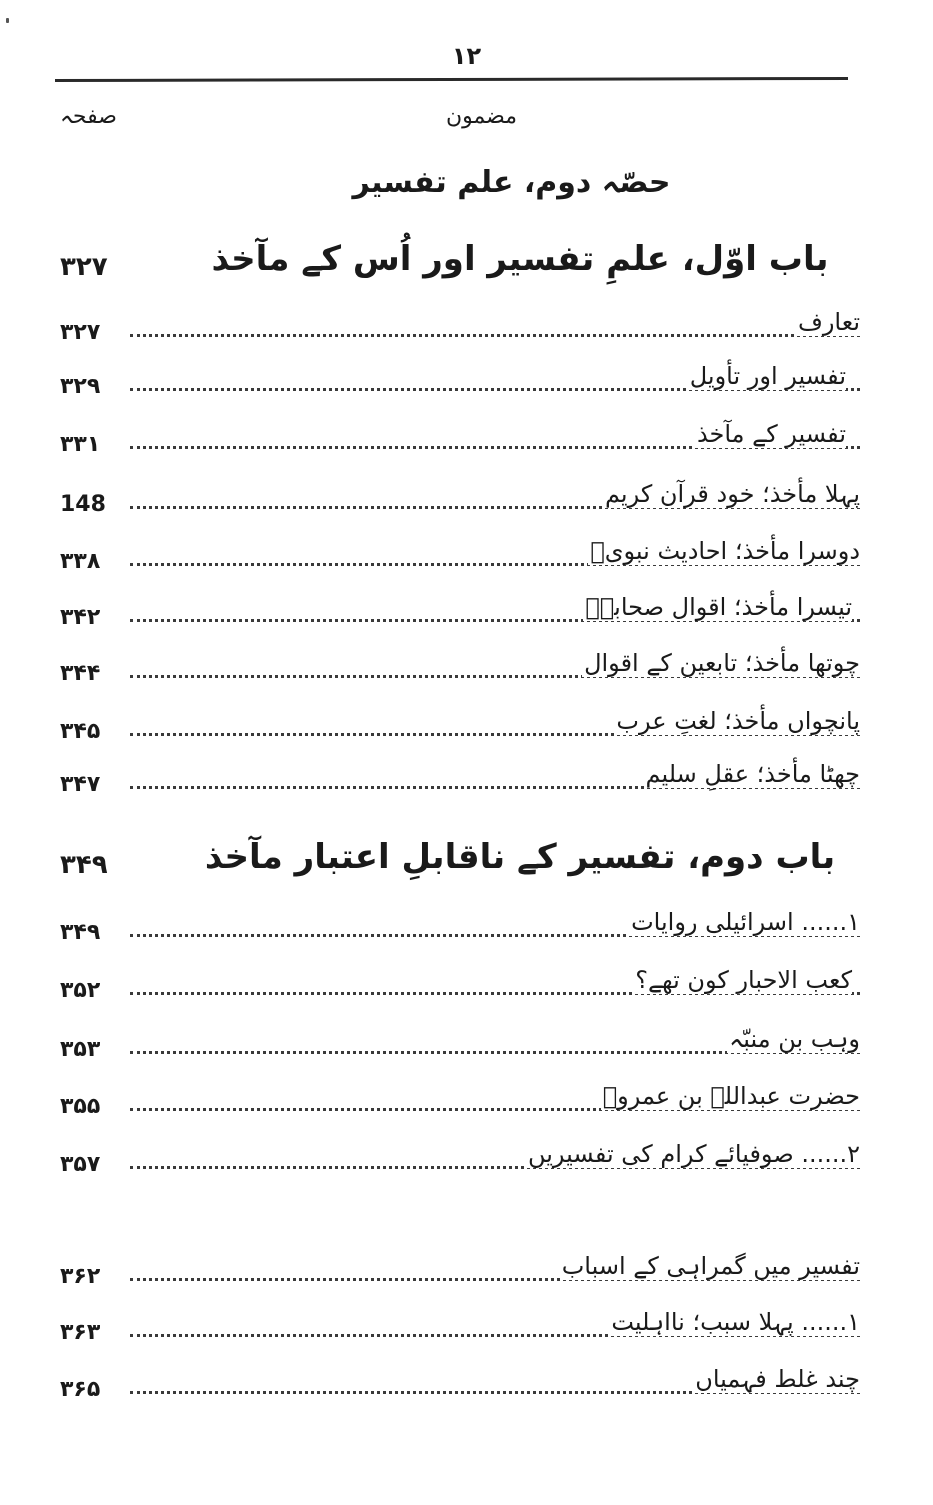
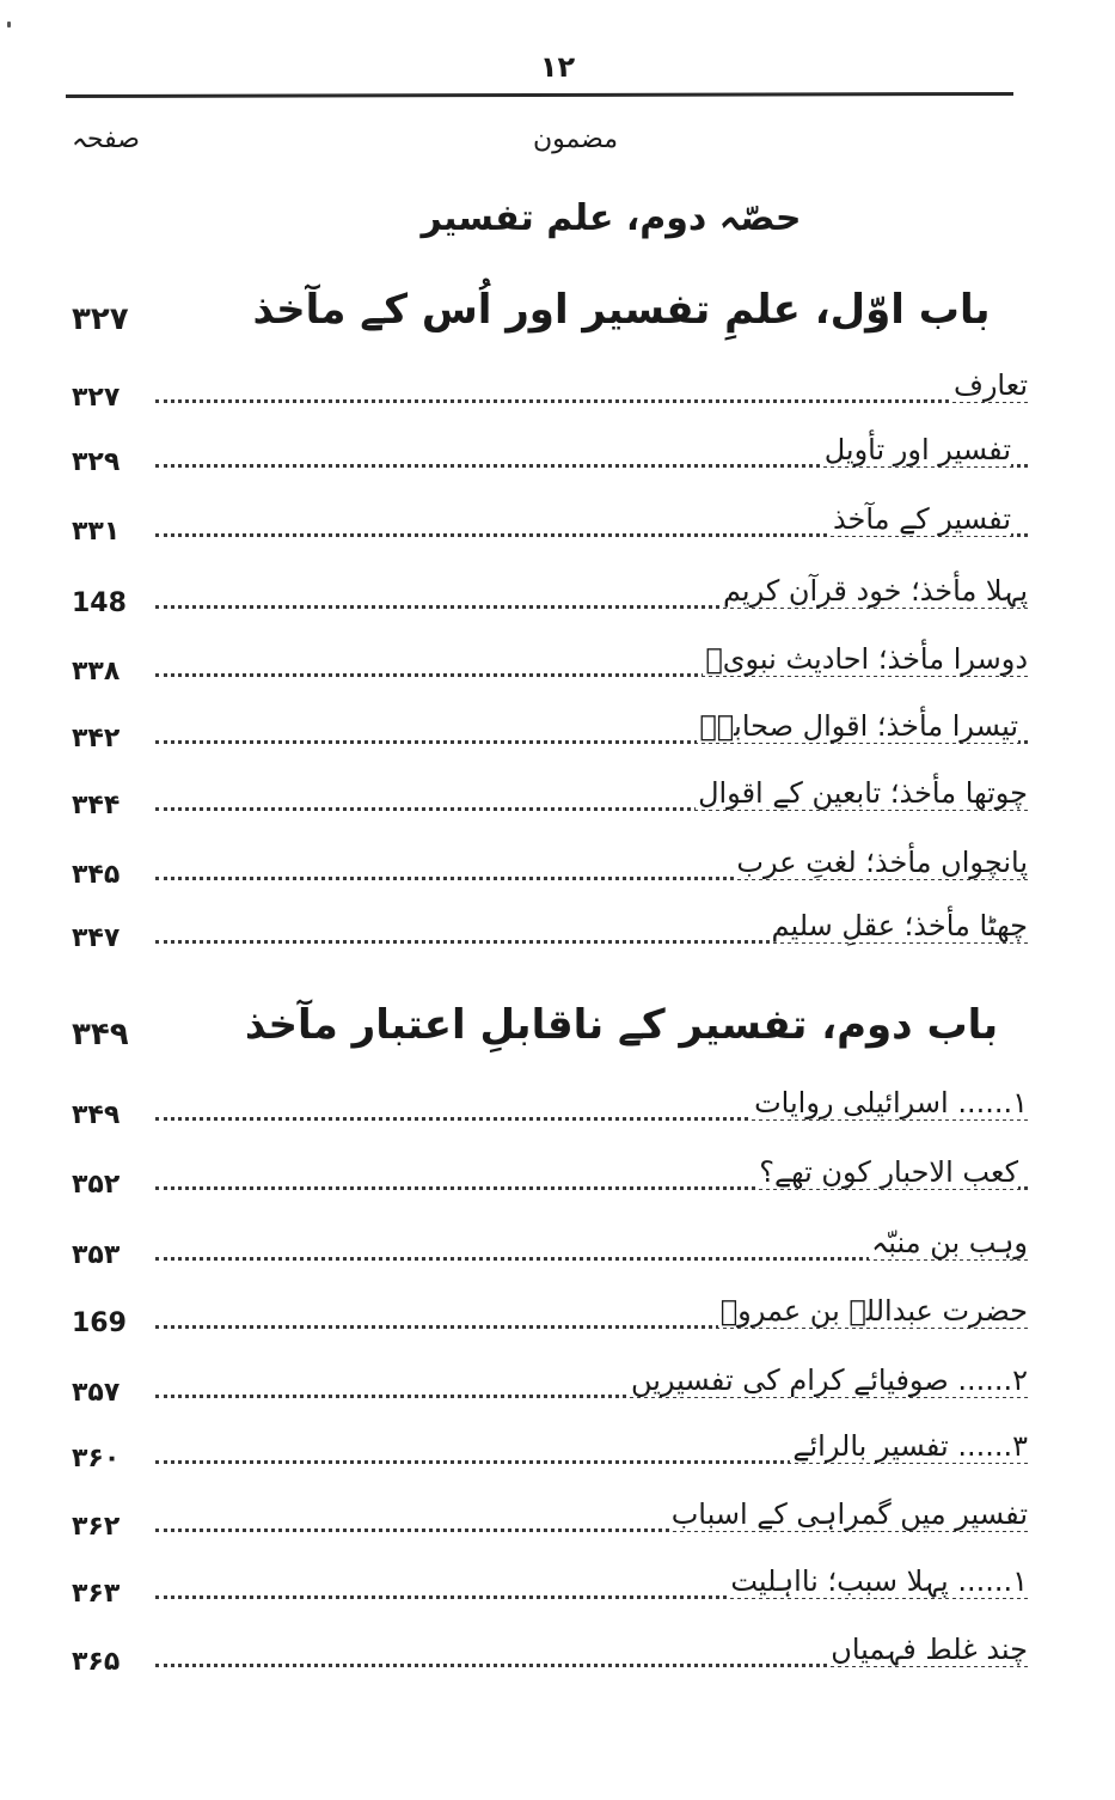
  ۱۲
  مضمون
  صفحہ
  حصّہ دوم، علم تفسیر
  باب اوّل، علمِ تفسیر اور اُس کے مآخذ
  ۳۲۷
  تعارف
  ۳۲۷
  تفسیر اور تأویل
  ۳۲۹
  تفسیر کے مآخذ
  ۳۳۱
  پہلا مأخذ؛ خود قرآن کریم
  148
  دوسرا مأخذ؛ احادیث نبویؐ
  ۳۳۸
  تیسرا مأخذ؛ اقوال صحابہؓ
  ۳۴۲
  چوتھا مأخذ؛ تابعین کے اقوال
  ۳۴۴
  پانچواں مأخذ؛ لغتِ عرب
  ۳۴۵
  چھٹا مأخذ؛ عقلِ سلیم
  ۳۴۷
  باب دوم، تفسیر کے ناقابلِ اعتبار مآخذ
  ۳۴۹
  ۱...... اسرائیلی روایات
  ۳۴۹
  کعب الاحبار کون تھے؟
  ۳۵۲
  وہب بن منبّہ
  ۳۵۳
  حضرت عبداللہ بن عمروؓ
- ۳۵۵
+ 169
  ۲...... صوفیائے کرام کی تفسیریں
  ۳۵۷
+ ۳...... تفسیر بالرائے
+ ۳۶۰
  تفسیر میں گمراہی کے اسباب
  ۳۶۲
  ۱...... پہلا سبب؛ نااہلیت
  ۳۶۳
  چند غلط فہمیاں
  ۳۶۵
